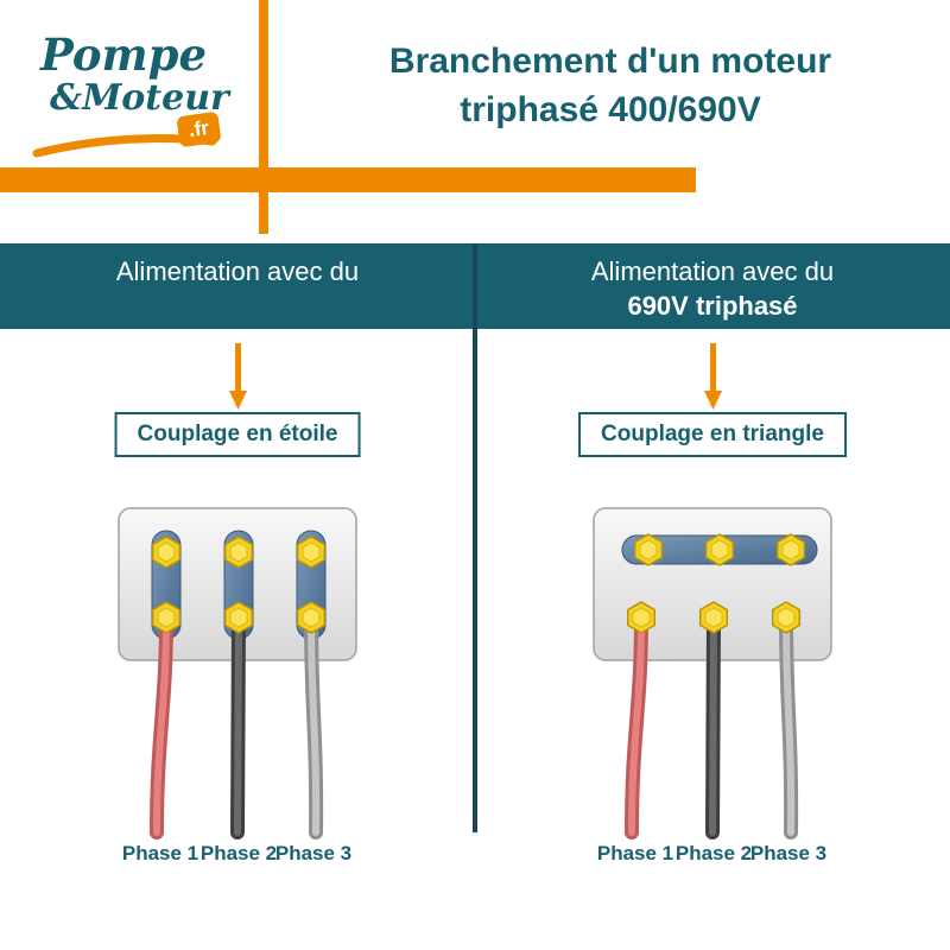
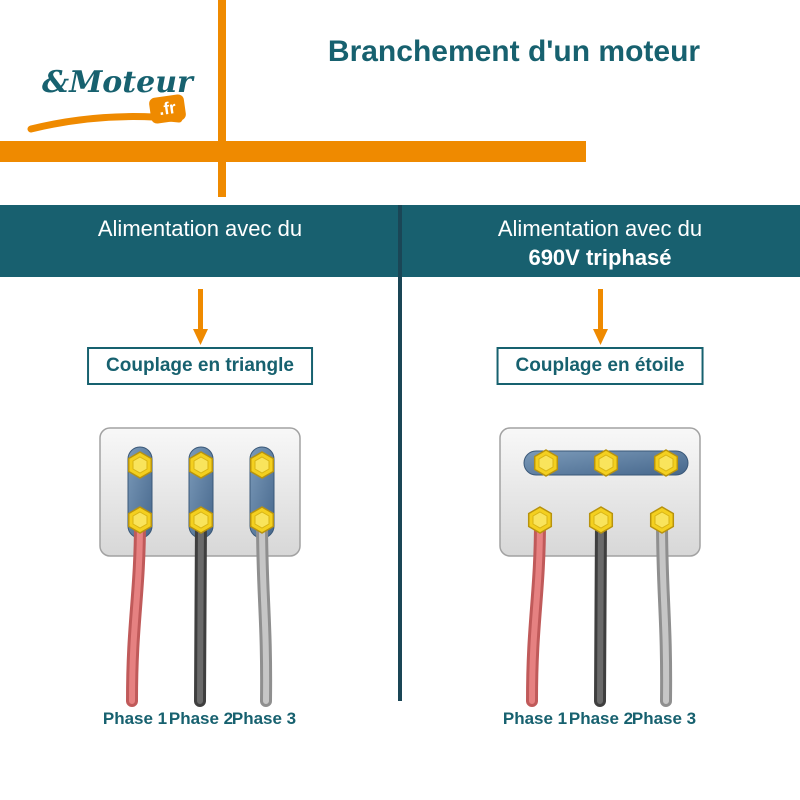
- Pompe
  &Moteur
  Branchement d'un moteur
- triphasé 400/690V
  Alimentation avec du
- Couplage en étoile
+ Couplage en triangle
  Phase 1
  Phase 2
  Phase 3
  Alimentation avec du
  690V triphasé
- Couplage en triangle
+ Couplage en étoile
  Phase 1
  Phase 2
  Phase 3
